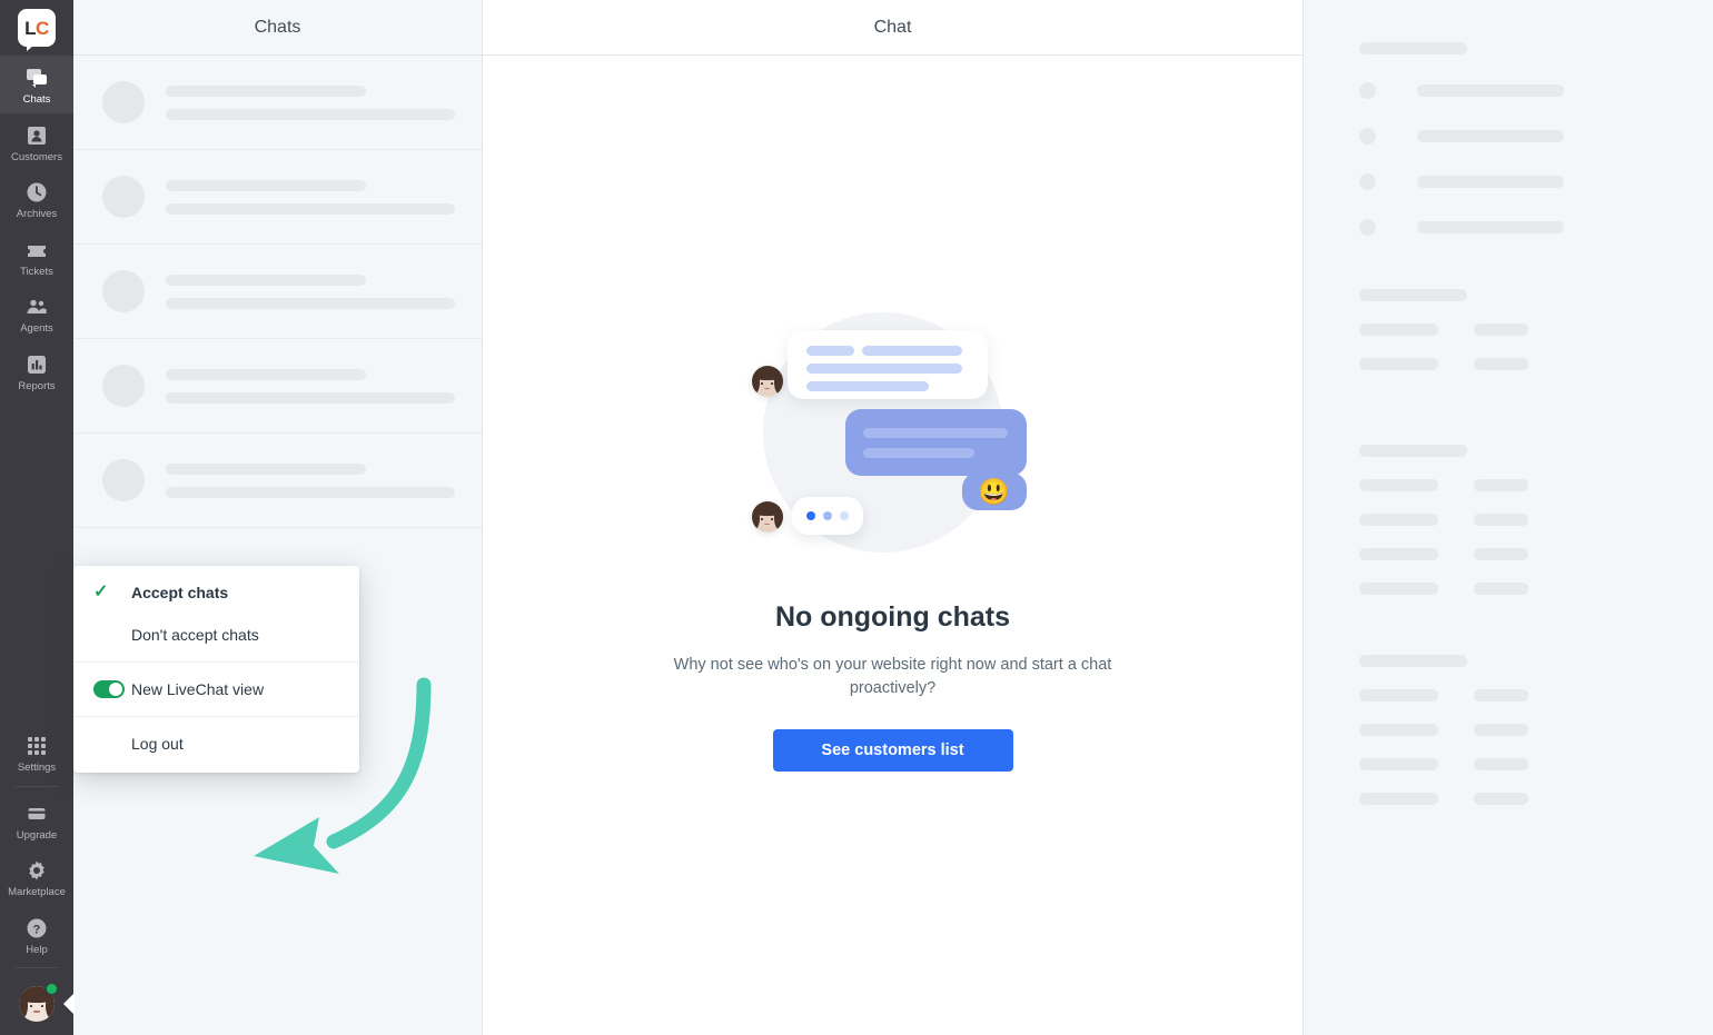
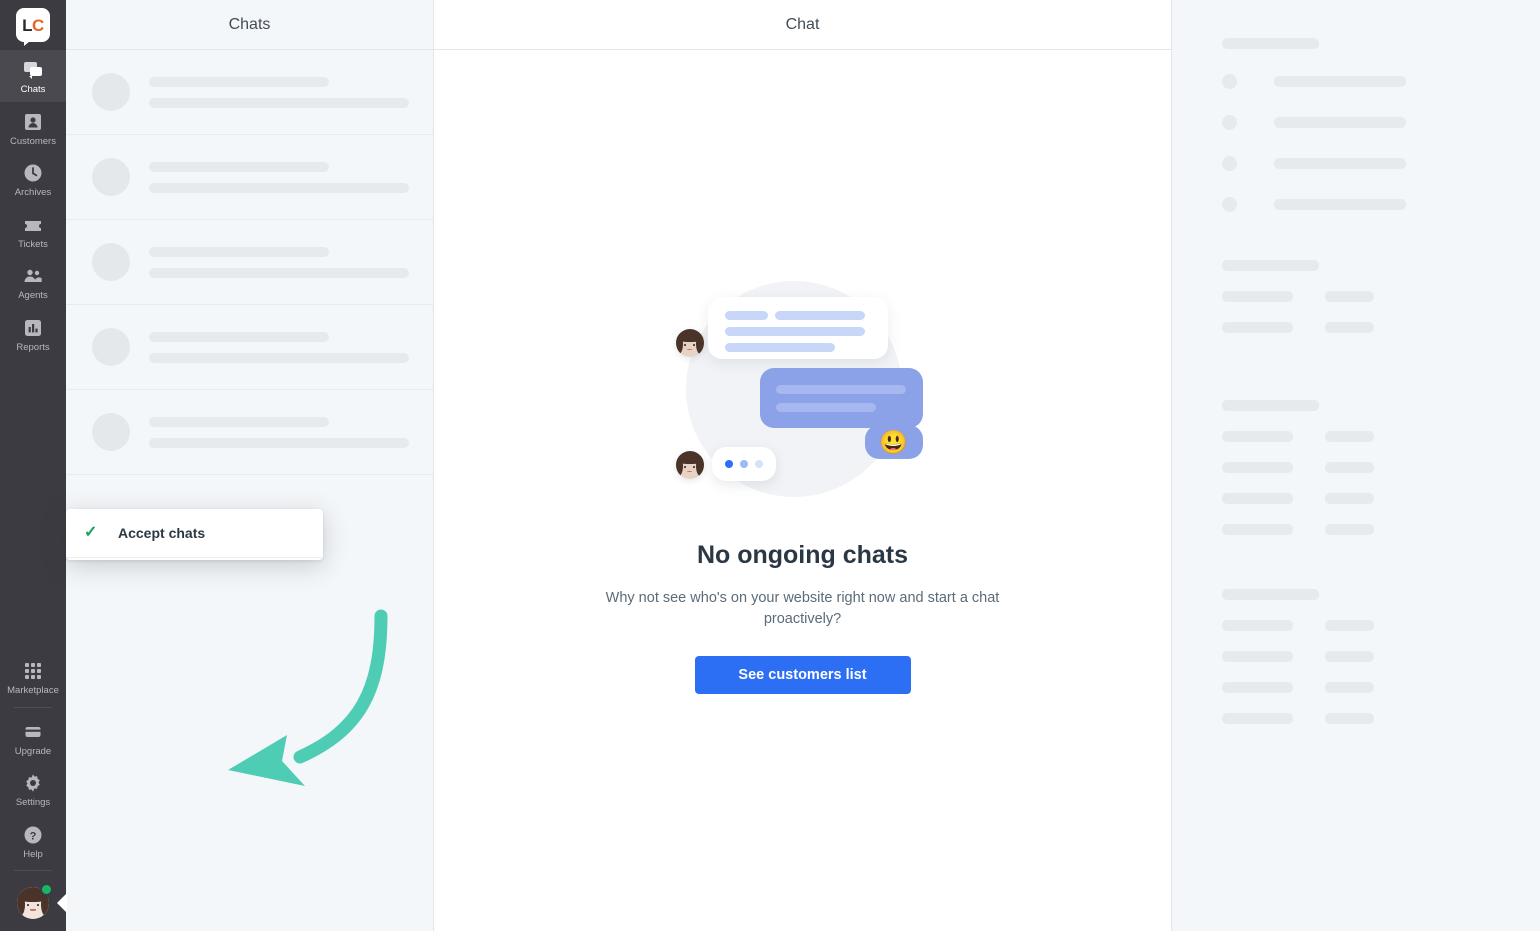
  L
  C
  Chats
  Customers
  Archives
  Tickets
  Agents
  Reports
- Settings
+ Marketplace
  Upgrade
- Marketplace
+ Settings
  ?
  Help
  Chats
  Chat
  😃
  No ongoing chats
  Why not see who's on your website right now and start a chat proactively?
  See customers list
  ✓
  Accept chats
- Don't accept chats
- New LiveChat view
- Log out
